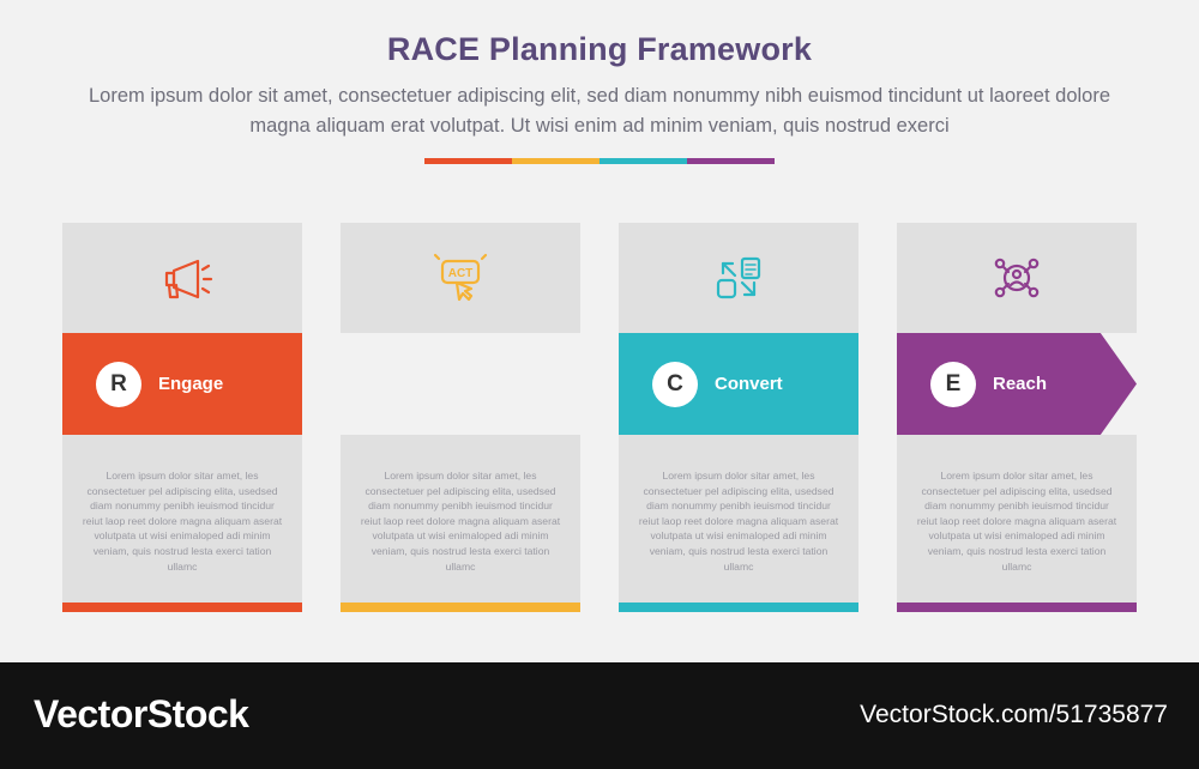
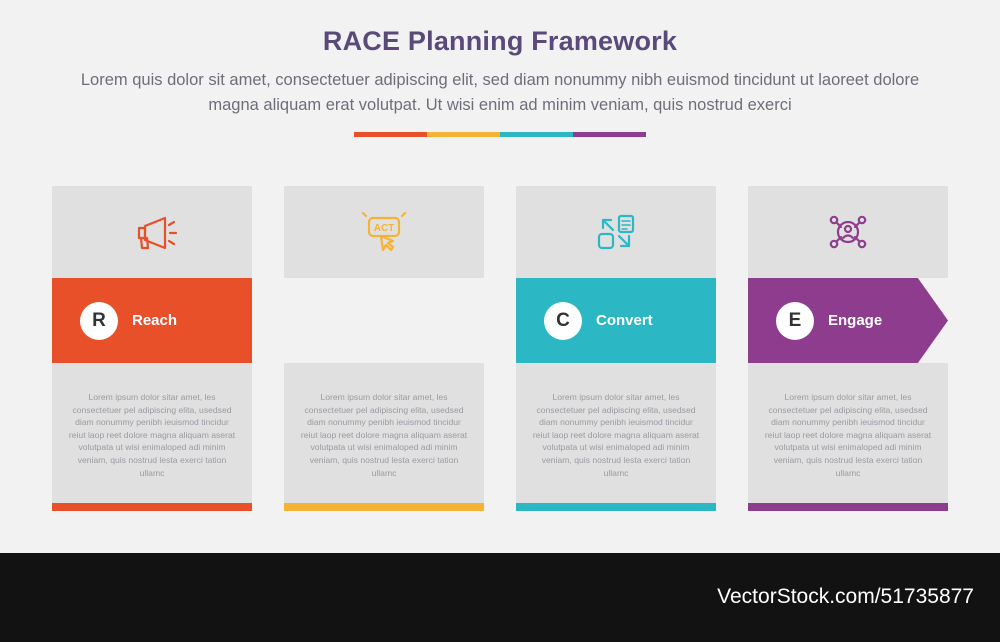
  RACE Planning Framework
- Lorem ipsum dolor sit amet, consectetuer adipiscing elit, sed diam nonummy nibh euismod tincidunt ut laoreet dolore magna aliquam erat volutpat. Ut wisi enim ad minim veniam, quis nostrud exerci
+ Lorem quis dolor sit amet, consectetuer adipiscing elit, sed diam nonummy nibh euismod tincidunt ut laoreet dolore magna aliquam erat volutpat. Ut wisi enim ad minim veniam, quis nostrud exerci
  R
- Engage
+ Reach
  Lorem ipsum dolor sitar amet, les consectetuer pel adipiscing elita, usedsed diam nonummy penibh ieuismod tincidur reiut laop reet dolore magna aliquam aserat volutpata ut wisi enimaloped adi minim veniam, quis nostrud lesta exerci tation ullamc
  ACT
  Lorem ipsum dolor sitar amet, les consectetuer pel adipiscing elita, usedsed diam nonummy penibh ieuismod tincidur reiut laop reet dolore magna aliquam aserat volutpata ut wisi enimaloped adi minim veniam, quis nostrud lesta exerci tation ullamc
  C
  Convert
  Lorem ipsum dolor sitar amet, les consectetuer pel adipiscing elita, usedsed diam nonummy penibh ieuismod tincidur reiut laop reet dolore magna aliquam aserat volutpata ut wisi enimaloped adi minim veniam, quis nostrud lesta exerci tation ullamc
  E
- Reach
+ Engage
  Lorem ipsum dolor sitar amet, les consectetuer pel adipiscing elita, usedsed diam nonummy penibh ieuismod tincidur reiut laop reet dolore magna aliquam aserat volutpata ut wisi enimaloped adi minim veniam, quis nostrud lesta exerci tation ullamc
- VectorStock
  VectorStock.com/51735877
